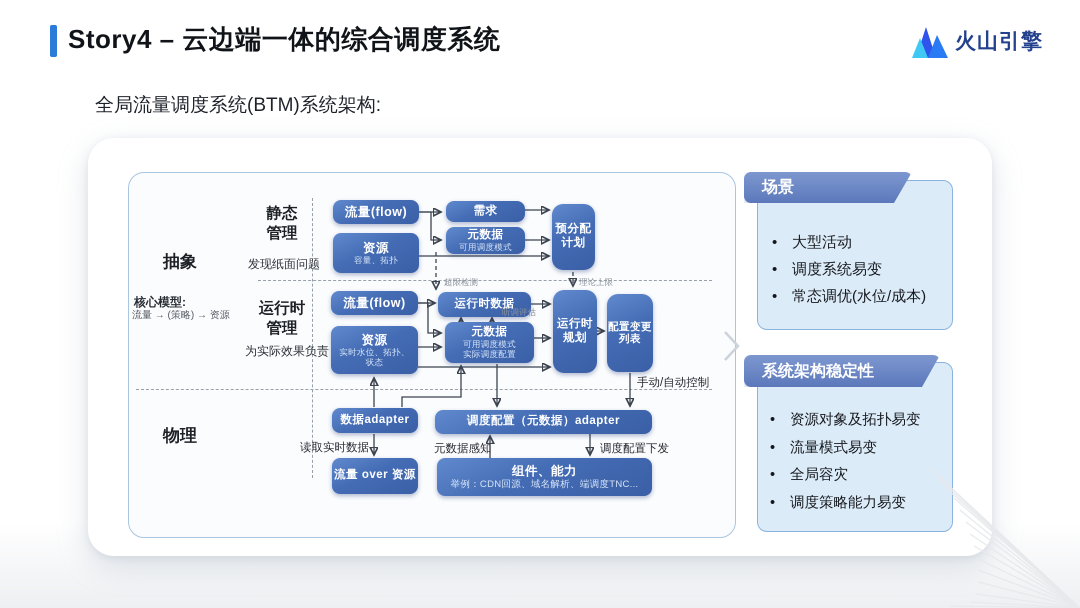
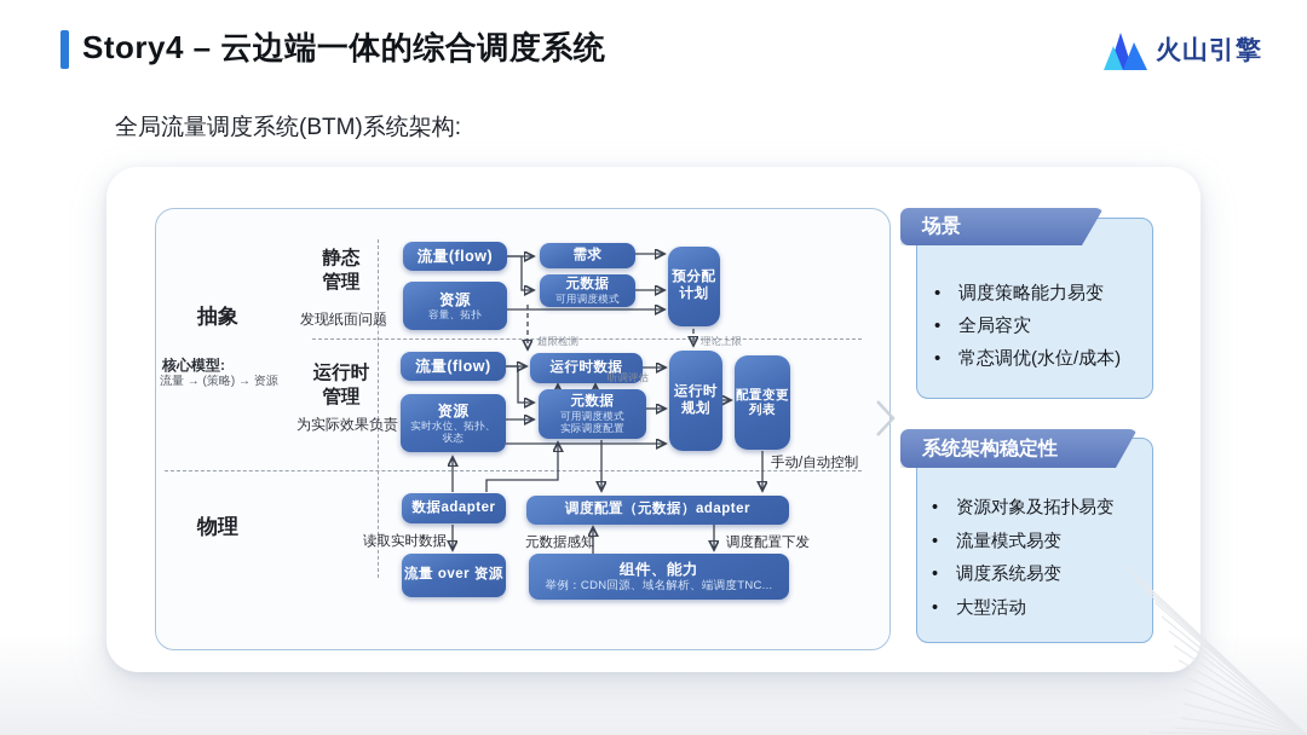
  Story4 – 云边端一体的综合调度系统
  火山引擎
  全局流量调度系统(BTM)系统架构:
  抽象
  物理
  核心模型:
  流量 → (策略) → 资源
  静态
  管理
  发现纸面问题
  运行时
  管理
  为实际效果负责
  流量(flow)
  资源
  容量、拓扑
  需求
  元数据
  可用调度模式
  预分配
  计划
  流量(flow)
  资源
  实时水位、拓扑、
  状态
  运行时数据
  元数据
  可用调度模式
  实际调度配置
  运行时
  规划
  配置变更
  列表
  超限检测
  理论上限
  听调评估
  手动/自动控制
  数据adapter
  流量 over 资源
  调度配置（元数据）adapter
  组件、能力
  举例：CDN回源、域名解析、端调度TNC...
  读取实时数据
  元数据感知
  调度配置下发
  场景
  •
- 大型活动
+ 调度策略能力易变
  •
- 调度系统易变
+ 全局容灾
  •
  常态调优(水位/成本)
  系统架构稳定性
  •
  资源对象及拓扑易变
  •
  流量模式易变
  •
- 全局容灾
+ 调度系统易变
  •
- 调度策略能力易变
+ 大型活动
